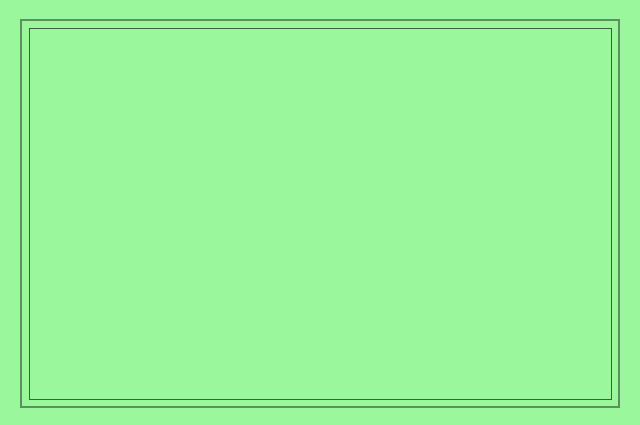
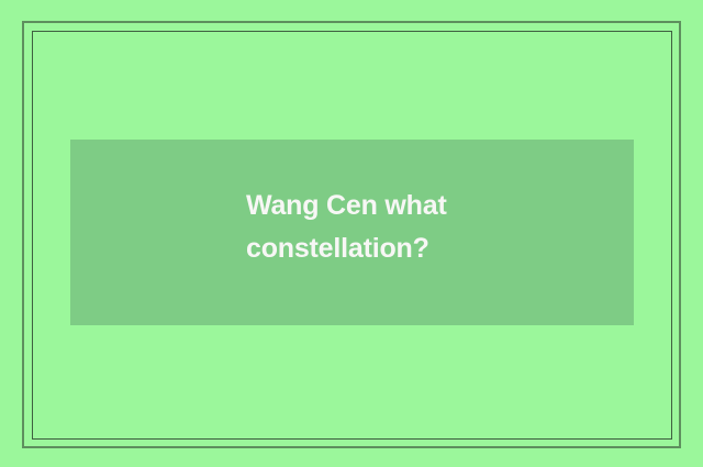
+ Wang Cen what constellation?
